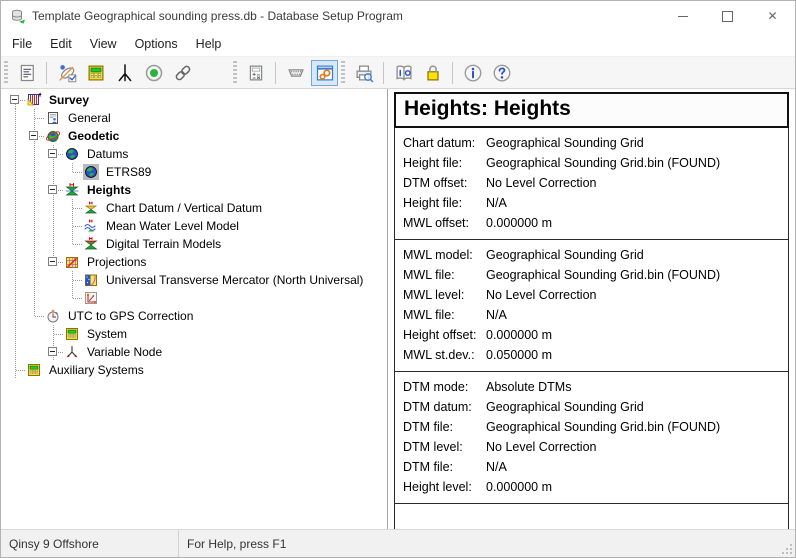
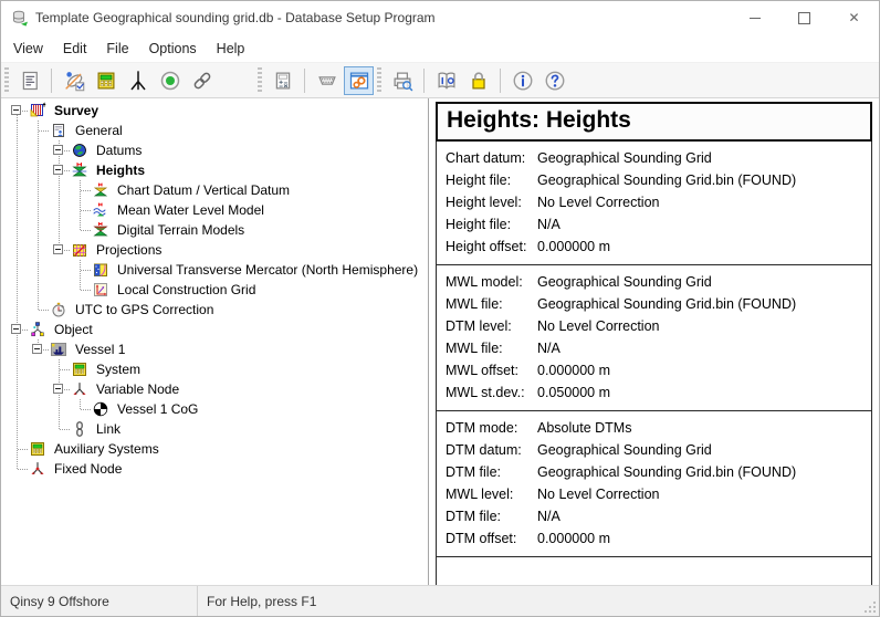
- Template Geographical sounding press.db - Database Setup Program
+ Template Geographical sounding grid.db - Database Setup Program
- File
+ View
  Edit
- View
+ File
  Options
  Help
  Survey
  General
- Geodetic
  Datums
- ETRS89
  Heights
  Chart Datum / Vertical Datum
  Mean Water Level Model
  Digital Terrain Models
  Projections
- Universal Transverse Mercator (North Universal)
+ Universal Transverse Mercator (North Hemisphere)
+ Local Construction Grid
  UTC to GPS Correction
+ Object
+ Vessel 1
  System
  Variable Node
+ Vessel 1 CoG
+ Link
  Auxiliary Systems
+ Fixed Node
  Heights: Heights
  Chart datum:
  Geographical Sounding Grid
  Height file:
  Geographical Sounding Grid.bin (FOUND)
- DTM offset:
+ Height level:
  No Level Correction
  Height file:
  N/A
- MWL offset:
+ Height offset:
  0.000000 m
  MWL model:
  Geographical Sounding Grid
  MWL file:
  Geographical Sounding Grid.bin (FOUND)
- MWL level:
+ DTM level:
  No Level Correction
  MWL file:
  N/A
- Height offset:
+ MWL offset:
  0.000000 m
  MWL st.dev.:
  0.050000 m
  DTM mode:
  Absolute DTMs
  DTM datum:
  Geographical Sounding Grid
  DTM file:
  Geographical Sounding Grid.bin (FOUND)
- DTM level:
+ MWL level:
  No Level Correction
  DTM file:
  N/A
- Height level:
+ DTM offset:
  0.000000 m
  Qinsy 9 Offshore
  For Help, press F1
